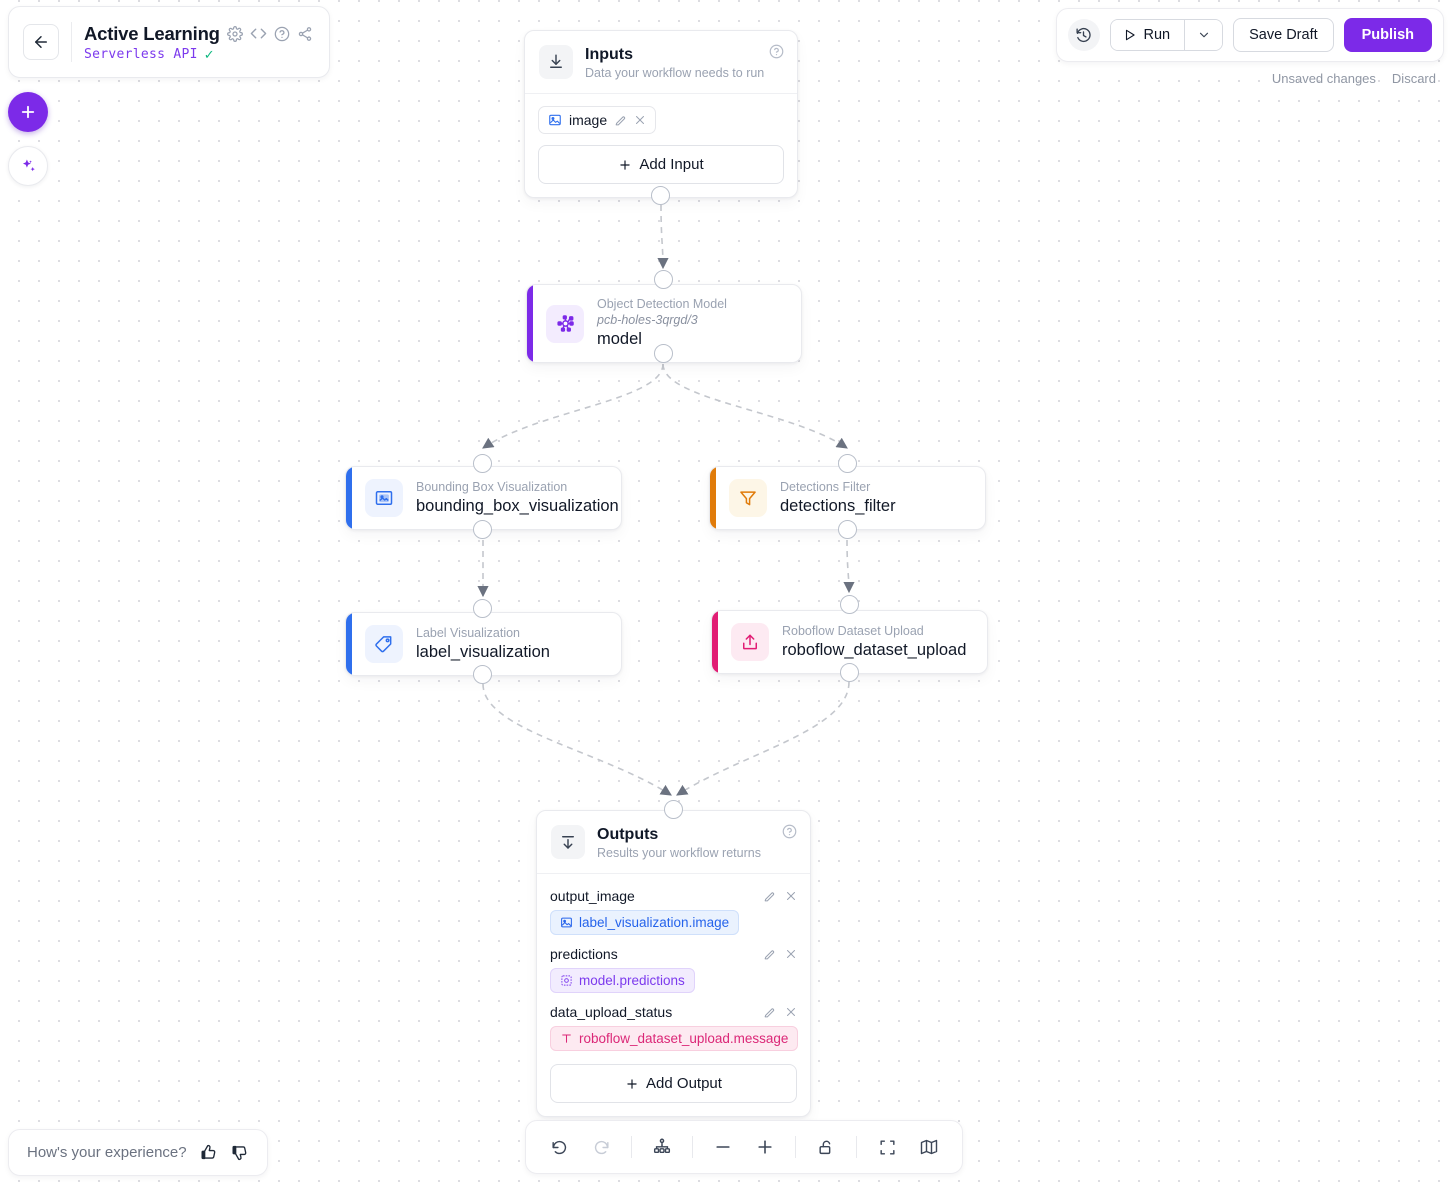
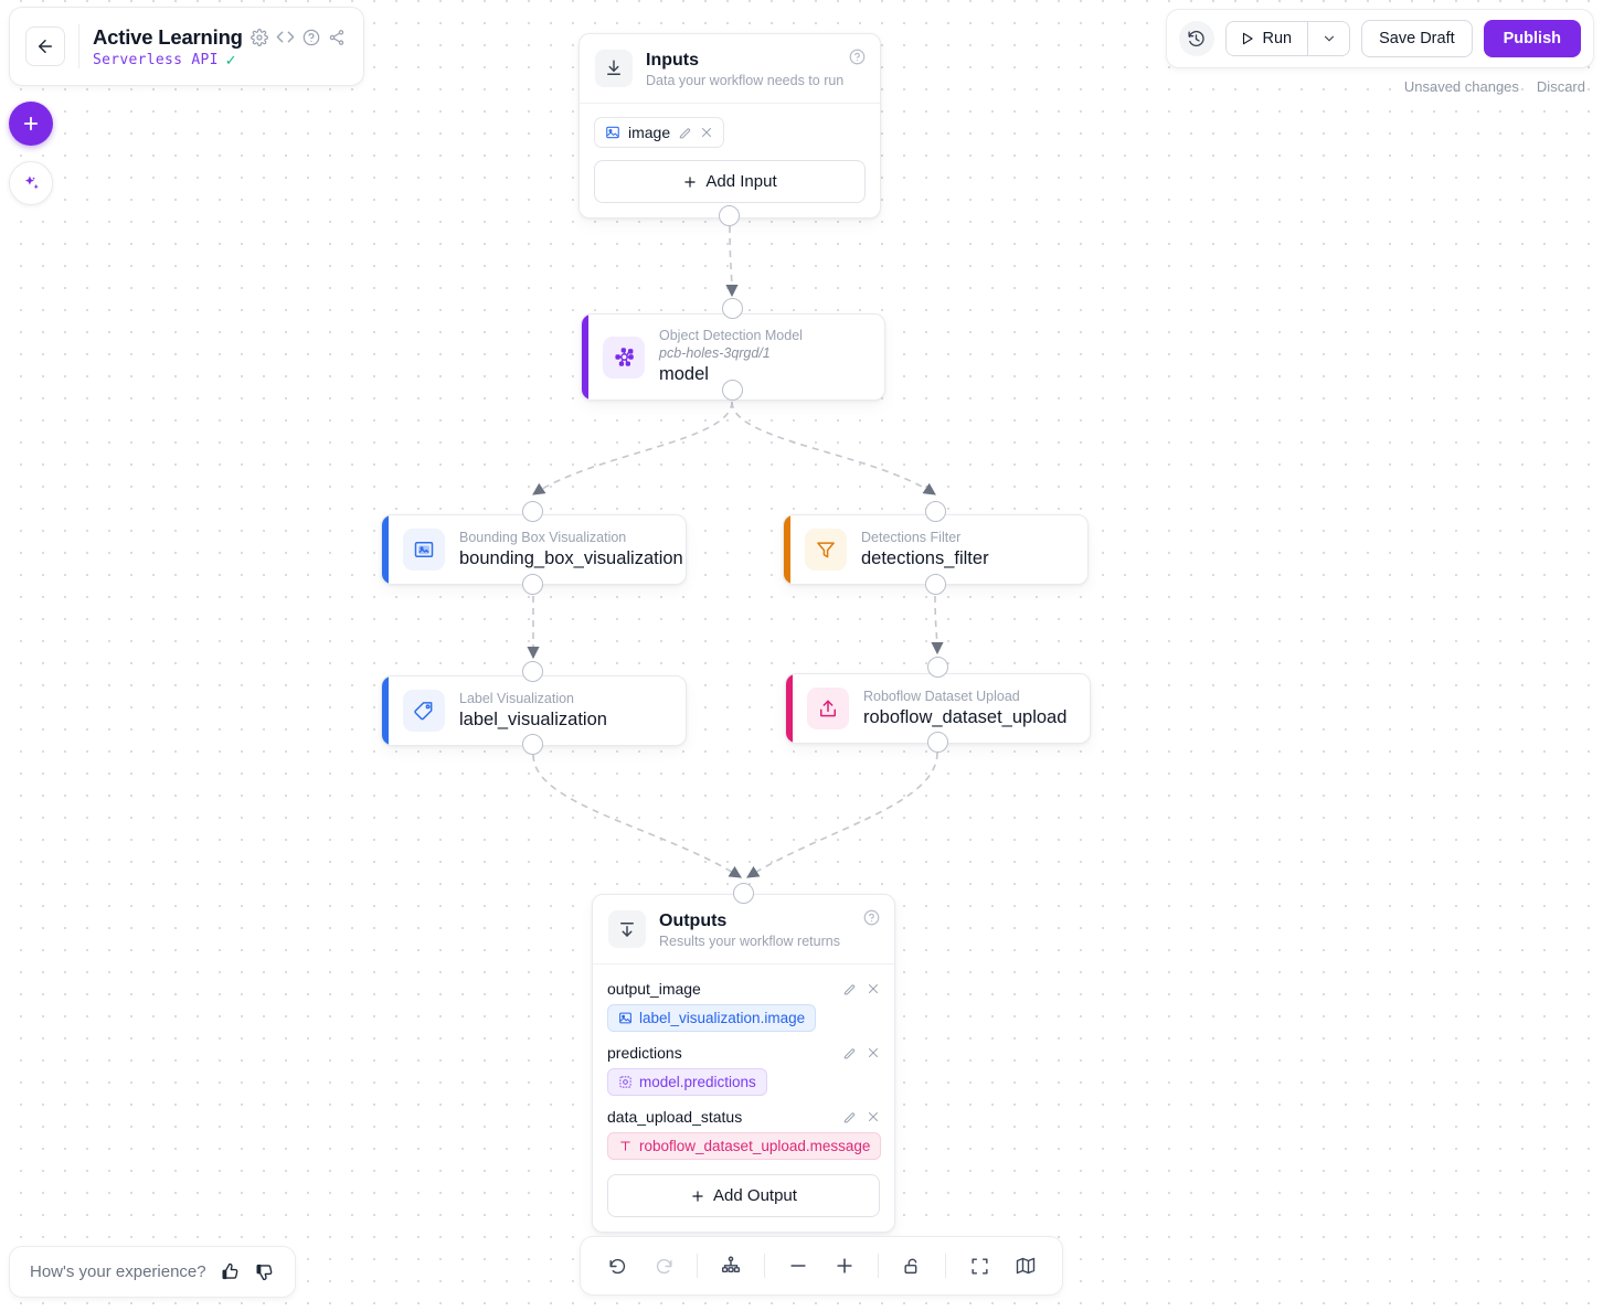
  Active Learning
  Serverless API
  ✓
  Run
  Save Draft
  Publish
  Unsaved changes
  Discard
  Inputs
  Data your workflow needs to run
  image
  Add Input
  Object Detection Model
- pcb-holes-3qrgd/3
+ pcb-holes-3qrgd/1
  model
  Bounding Box Visualization
  bounding_box_visualization
  Detections Filter
  detections_filter
  Label Visualization
  label_visualization
  Roboflow Dataset Upload
  roboflow_dataset_upload
  Outputs
  Results your workflow returns
  output_image
  label_visualization.image
  predictions
  model.predictions
  data_upload_status
  roboflow_dataset_upload.message
  Add Output
  How's your experience?
